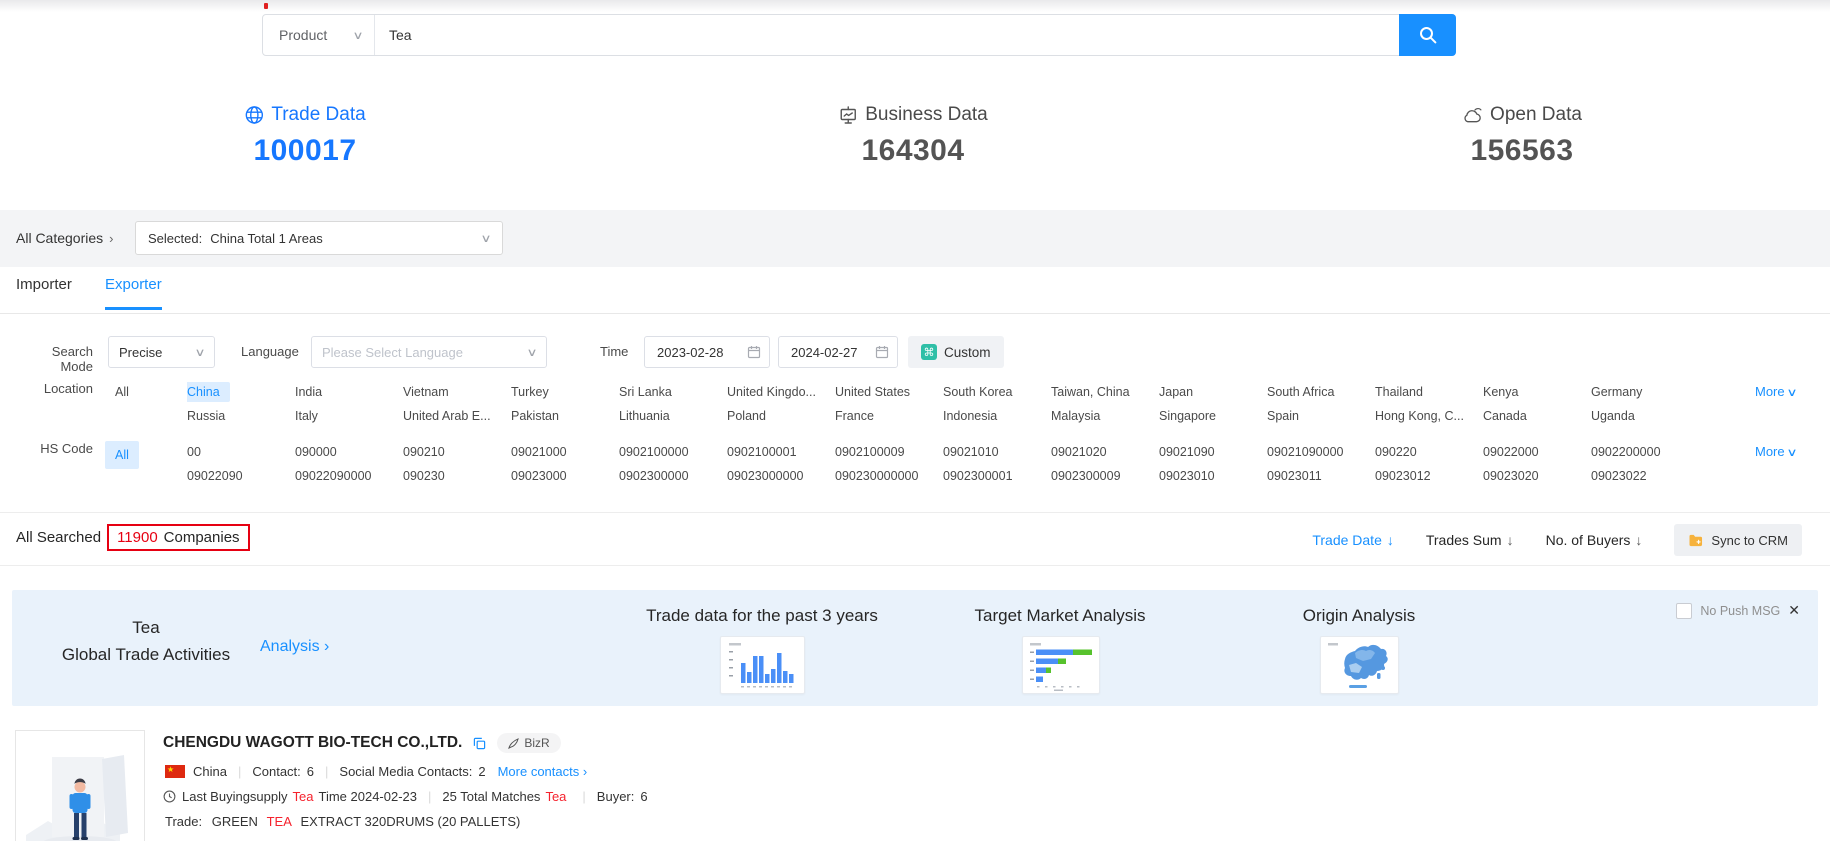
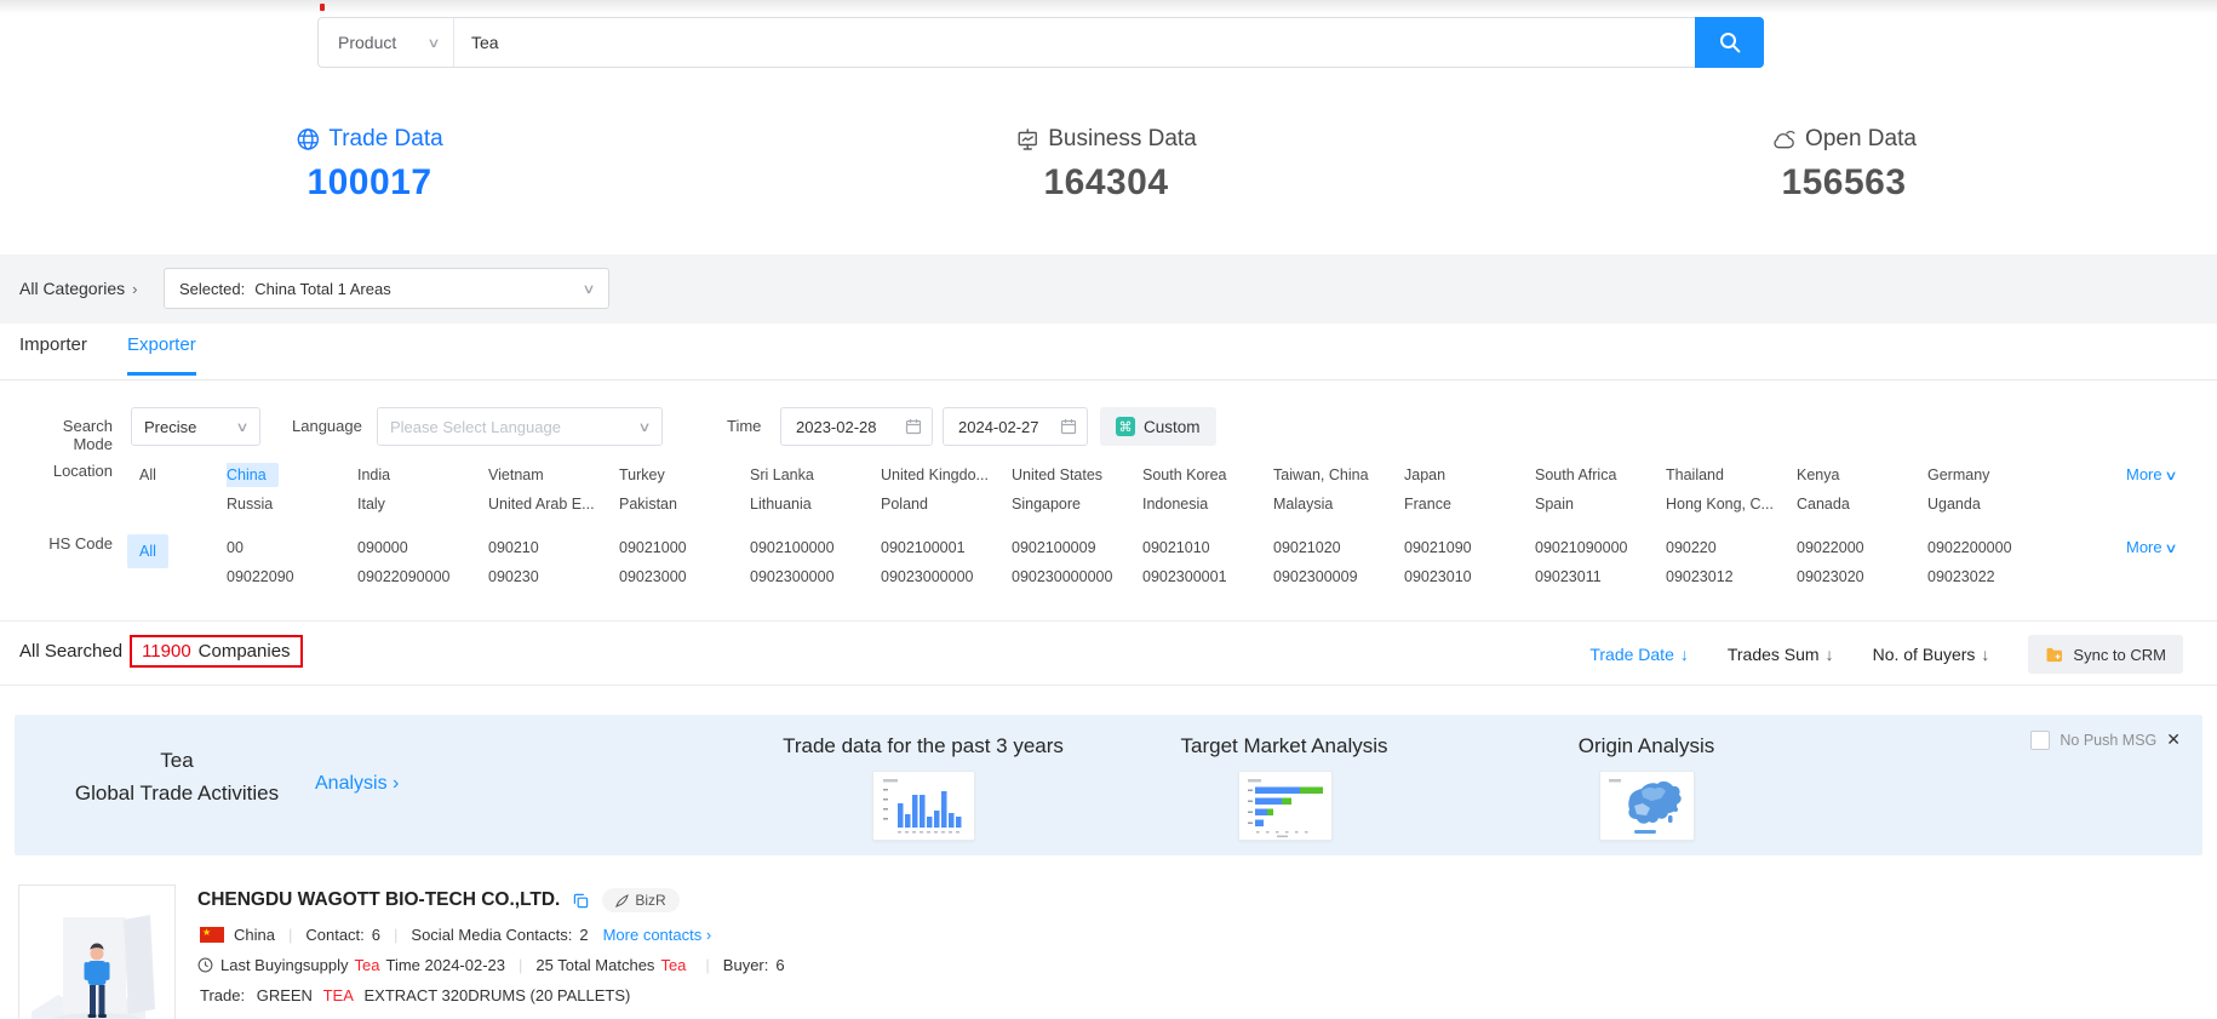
  Product
  ∨
  Tea
  Trade Data
  100017
  Business Data
  164304
  Open Data
  156563
  All Categories ›
  Selected:
  China Total 1 Areas
  ∨
  Importer
  Exporter
  Search Mode
  Precise
  ∨
  Language
  Please Select Language
  ∨
  Time
  2023-02-28
  2024-02-27
  ⌘
  Custom
  Location
  All
  China
  India
  Vietnam
  Turkey
  Sri Lanka
  United Kingdo...
  United States
  South Korea
  Taiwan, China
  Japan
  South Africa
  Thailand
  Kenya
  Germany
  More∨
  Russia
  Italy
  United Arab E...
  Pakistan
  Lithuania
  Poland
- France
+ Singapore
  Indonesia
  Malaysia
- Singapore
+ France
  Spain
  Hong Kong, C...
  Canada
  Uganda
  HS Code
  All
  00
  090000
  090210
  09021000
  0902100000
  0902100001
  0902100009
  09021010
  09021020
  09021090
  09021090000
  090220
  09022000
  0902200000
  More∨
  09022090
  09022090000
  090230
  09023000
  0902300000
  09023000000
  090230000000
  0902300001
  0902300009
  09023010
  09023011
  09023012
  09023020
  09023022
  All Searched
  11900
  Companies
  Trade Date ↓
  Trades Sum ↓
  No. of Buyers ↓
  Sync to CRM
  Tea
  Global Trade Activities
  Analysis ›
  Trade data for the past 3 years
  Target Market Analysis
  Origin Analysis
  No Push MSG
  ✕
  CHENGDU WAGOTT BIO-TECH CO.,LTD.
  BizR
  ★
  China
  |
  Contact:
  6
  |
  Social Media Contacts:
  2
  More contacts ›
  Last Buyingsupply
  Tea
  Time 2024-02-23
  |
  25 Total Matches
  Tea
  Buyer:
  6
  Trade: GREEN TEA EXTRACT 320DRUMS (20 PALLETS)
